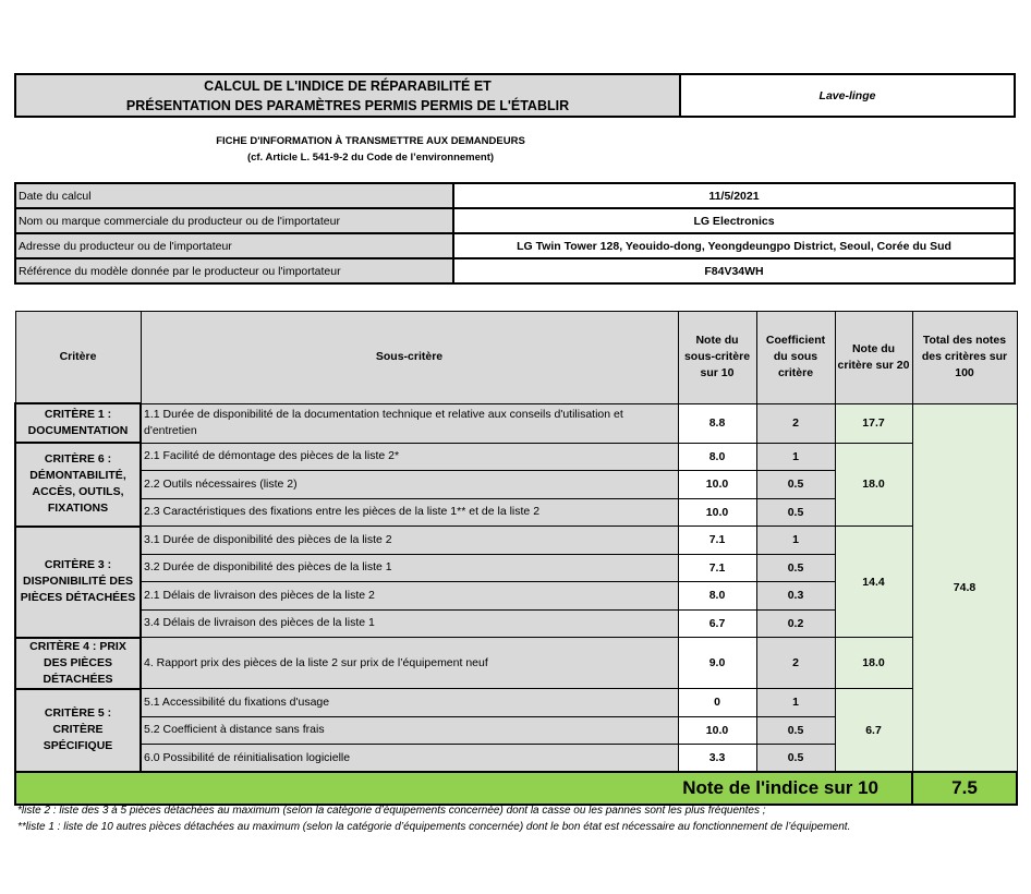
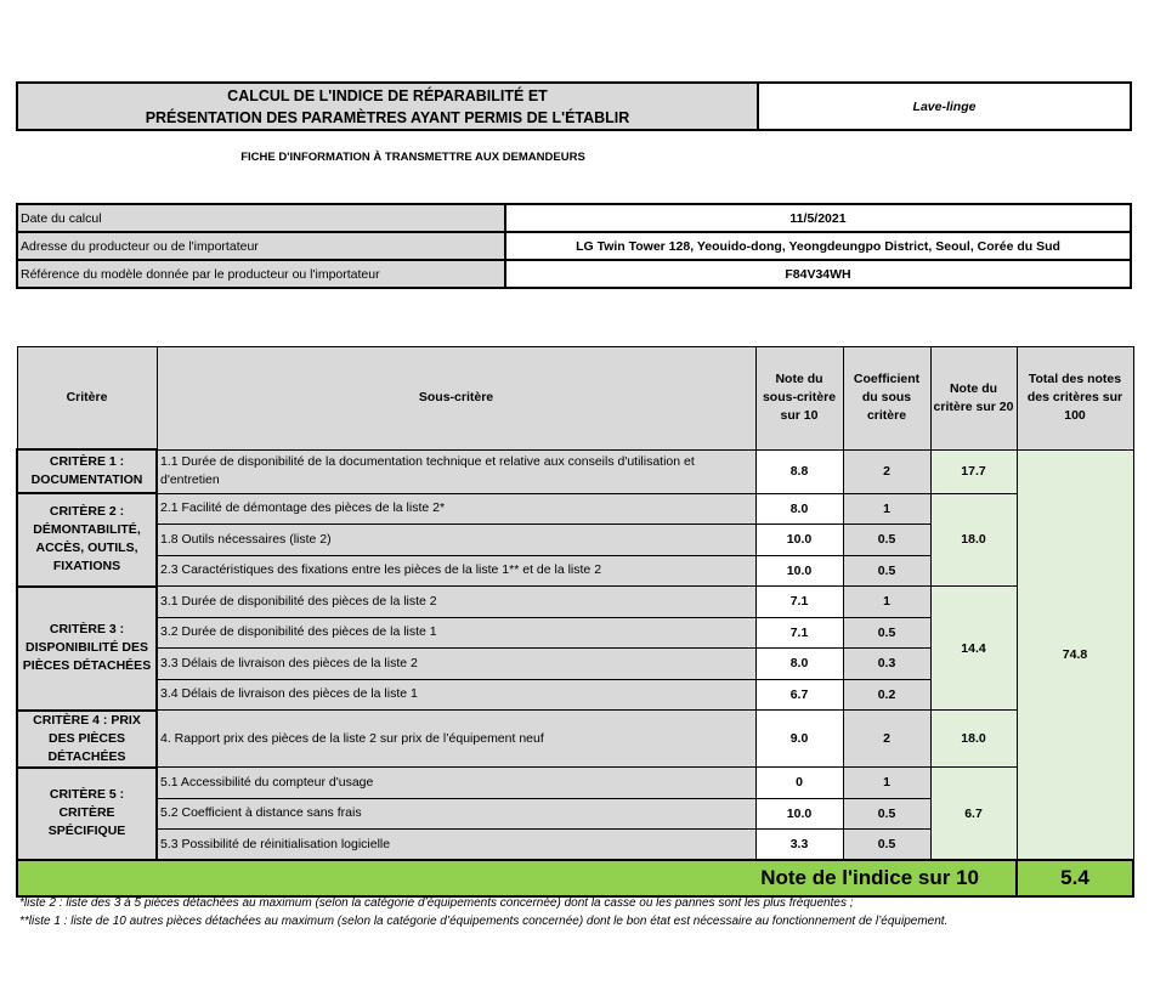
  CALCUL DE L'INDICE DE RÉPARABILITÉ ET
- PRÉSENTATION DES PARAMÈTRES PERMIS PERMIS DE L'ÉTABLIR
+ PRÉSENTATION DES PARAMÈTRES AYANT PERMIS DE L'ÉTABLIR
  Lave-linge
  FICHE D'INFORMATION À TRANSMETTRE AUX DEMANDEURS
- (cf. Article L. 541-9-2 du Code de l’environnement)
  Date du calcul	11/5/2021
- Nom ou marque commerciale du producteur ou de l'importateur	LG Electronics
  Adresse du producteur ou de l'importateur	LG Twin Tower 128, Yeouido-dong, Yeongdeungpo District, Seoul, Corée du Sud
  Référence du modèle donnée par le producteur ou l'importateur	F84V34WH
  Critère	Sous-critère	Note du sous-critère sur 10	Coefficient du sous critère	Note du critère sur 20	Total des notes des critères sur 100
  CRITÈRE 1 : DOCUMENTATION	1.1 Durée de disponibilité de la documentation technique et relative aux conseils d'utilisation et d'entretien	8.8	2	17.7	74.8
- CRITÈRE 6 : DÉMONTABILITÉ, ACCÈS, OUTILS, FIXATIONS	2.1 Facilité de démontage des pièces de la liste 2*	8.0	1	18.0
+ CRITÈRE 2 : DÉMONTABILITÉ, ACCÈS, OUTILS, FIXATIONS	2.1 Facilité de démontage des pièces de la liste 2*	8.0	1	18.0
- 2.2 Outils nécessaires (liste 2)	10.0	0.5
+ 1.8 Outils nécessaires (liste 2)	10.0	0.5
  2.3 Caractéristiques des fixations entre les pièces de la liste 1** et de la liste 2	10.0	0.5
  CRITÈRE 3 : DISPONIBILITÉ DES PIÈCES DÉTACHÉES	3.1 Durée de disponibilité des pièces de la liste 2	7.1	1	14.4
  3.2 Durée de disponibilité des pièces de la liste 1	7.1	0.5
- 2.1 Délais de livraison des pièces de la liste 2	8.0	0.3
+ 3.3 Délais de livraison des pièces de la liste 2	8.0	0.3
  3.4 Délais de livraison des pièces de la liste 1	6.7	0.2
  CRITÈRE 4 : PRIX DES PIÈCES DÉTACHÉES	4. Rapport prix des pièces de la liste 2 sur prix de l’équipement neuf	9.0	2	18.0
- CRITÈRE 5 : CRITÈRE SPÉCIFIQUE	5.1 Accessibilité du fixations d'usage	0	1	6.7
+ CRITÈRE 5 : CRITÈRE SPÉCIFIQUE	5.1 Accessibilité du compteur d'usage	0	1	6.7
  5.2 Coefficient à distance sans frais	10.0	0.5
- 6.0 Possibilité de réinitialisation logicielle	3.3	0.5
+ 5.3 Possibilité de réinitialisation logicielle	3.3	0.5
- Note de l'indice sur 10	7.5
+ Note de l'indice sur 10	5.4
  *liste 2 : liste des 3 à 5 pièces détachées au maximum (selon la catégorie d’équipements concernée) dont la casse ou les pannes sont les plus fréquentes ;
  **liste 1 : liste de 10 autres pièces détachées au maximum (selon la catégorie d’équipements concernée) dont le bon état est nécessaire au fonctionnement de l’équipement.
